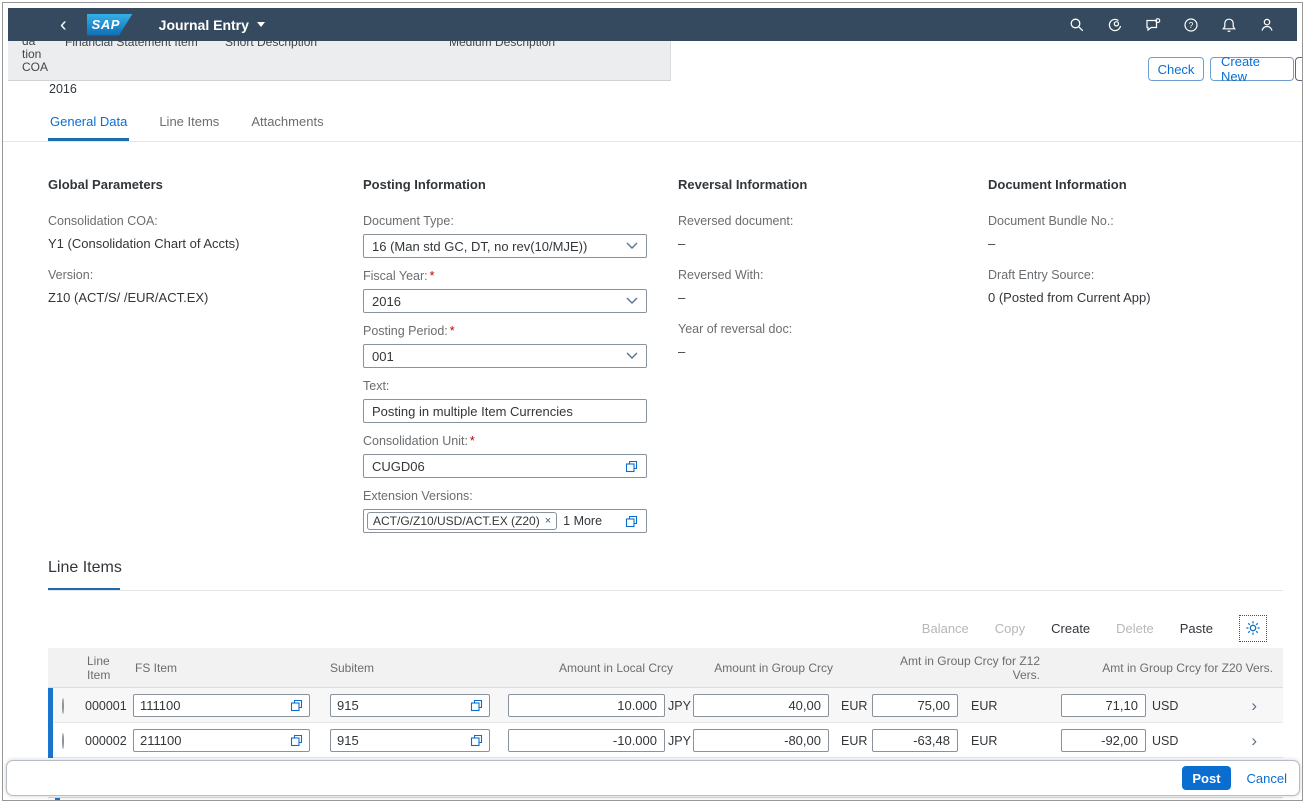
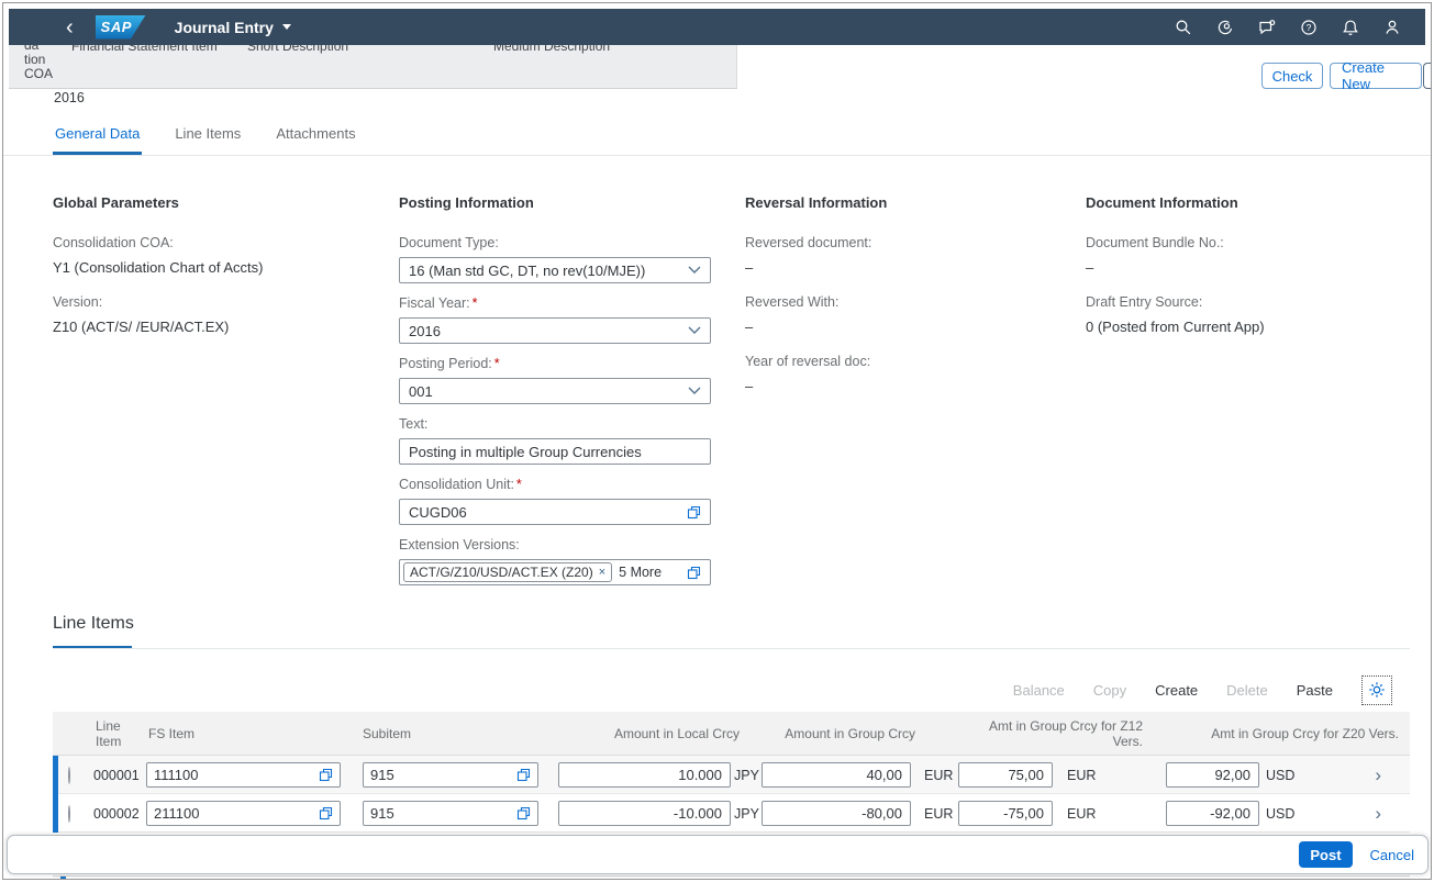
  ‹
  SAP
  Journal Entry
  ?
  da
  tion
  COA
  Financial Statement Item
  Short Description
  Medium Description
  2016
  Check
  Create New
  General Data
  Line Items
  Attachments
  Global Parameters
  Consolidation COA:
  Y1 (Consolidation Chart of Accts)
  Version:
  Z10 (ACT/S/ /EUR/ACT.EX)
  Posting Information
  Document Type:
  16 (Man std GC, DT, no rev(10/MJE))
  Fiscal Year: *
  2016
  Posting Period: *
  001
  Text:
- Posting in multiple Item Currencies
+ Posting in multiple Group Currencies
  Consolidation Unit: *
  CUGD06
  Extension Versions:
  ACT/G/Z10/USD/ACT.EX (Z20)
  ×
- 1 More
+ 5 More
  Reversal Information
  Reversed document:
  –
  Reversed With:
  –
  Year of reversal doc:
  –
  Document Information
  Document Bundle No.:
  –
  Draft Entry Source:
  0 (Posted from Current App)
  Line Items
  Balance
  Copy
  Create
  Delete
  Paste
  Line Item
  FS Item
  Subitem
  Amount in Local Crcy
  Amount in Group Crcy
  Amt in Group Crcy for Z12 Vers.
  Amt in Group Crcy for Z20 Vers.
  000001
  111100
  915
  10.000
  JPY
  40,00
  EUR
  75,00
  EUR
- 71,10
+ 92,00
  USD
  ›
  000002
  211100
  915
  -10.000
  JPY
  -80,00
  EUR
- -63,48
+ -75,00
  EUR
  -92,00
  USD
  ›
  Post
  Cancel
